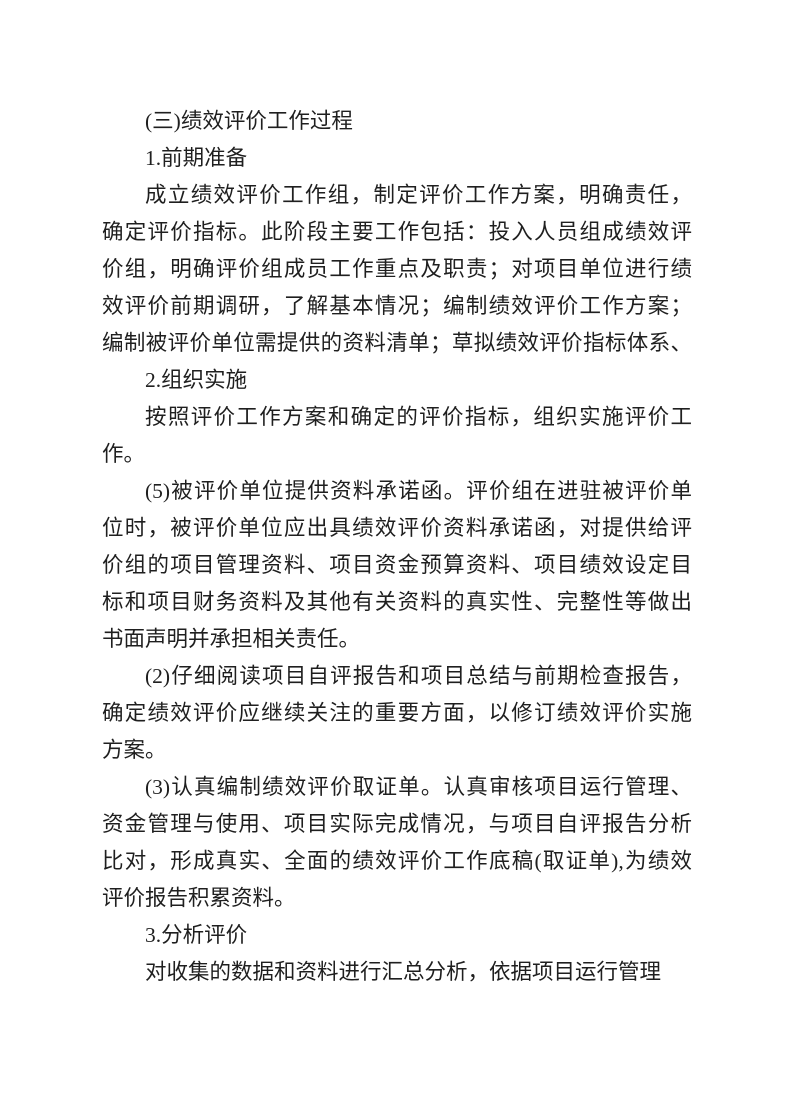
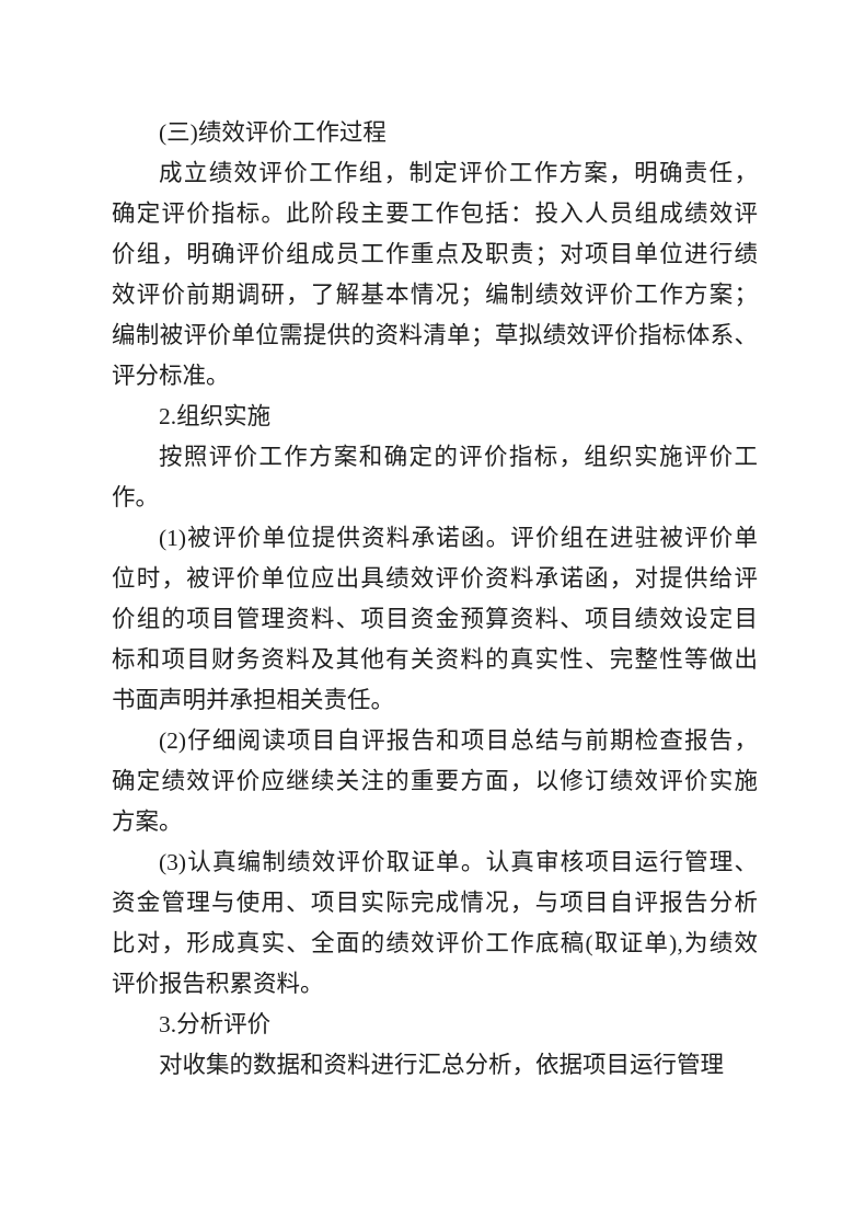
  (三)绩效评价工作过程
- 1.前期准备
  成立绩效评价工作组，制定评价工作方案，明确责任，
  确定评价指标。此阶段主要工作包括：投入人员组成绩效评
  价组，明确评价组成员工作重点及职责；对项目单位进行绩
  效评价前期调研，了解基本情况；编制绩效评价工作方案；
  编制被评价单位需提供的资料清单；草拟绩效评价指标体系、
+ 评分标准。
  2.组织实施
  按照评价工作方案和确定的评价指标，组织实施评价工
  作。
- (5)被评价单位提供资料承诺函。评价组在进驻被评价单
+ (1)被评价单位提供资料承诺函。评价组在进驻被评价单
  位时，被评价单位应出具绩效评价资料承诺函，对提供给评
  价组的项目管理资料、项目资金预算资料、项目绩效设定目
  标和项目财务资料及其他有关资料的真实性、完整性等做出
  书面声明并承担相关责任。
  (2)仔细阅读项目自评报告和项目总结与前期检查报告，
  确定绩效评价应继续关注的重要方面，以修订绩效评价实施
  方案。
  (3)认真编制绩效评价取证单。认真审核项目运行管理、
  资金管理与使用、项目实际完成情况，与项目自评报告分析
  比对，形成真实、全面的绩效评价工作底稿(取证单),为绩效
  评价报告积累资料。
  3.分析评价
  对收集的数据和资料进行汇总分析，依据项目运行管理
